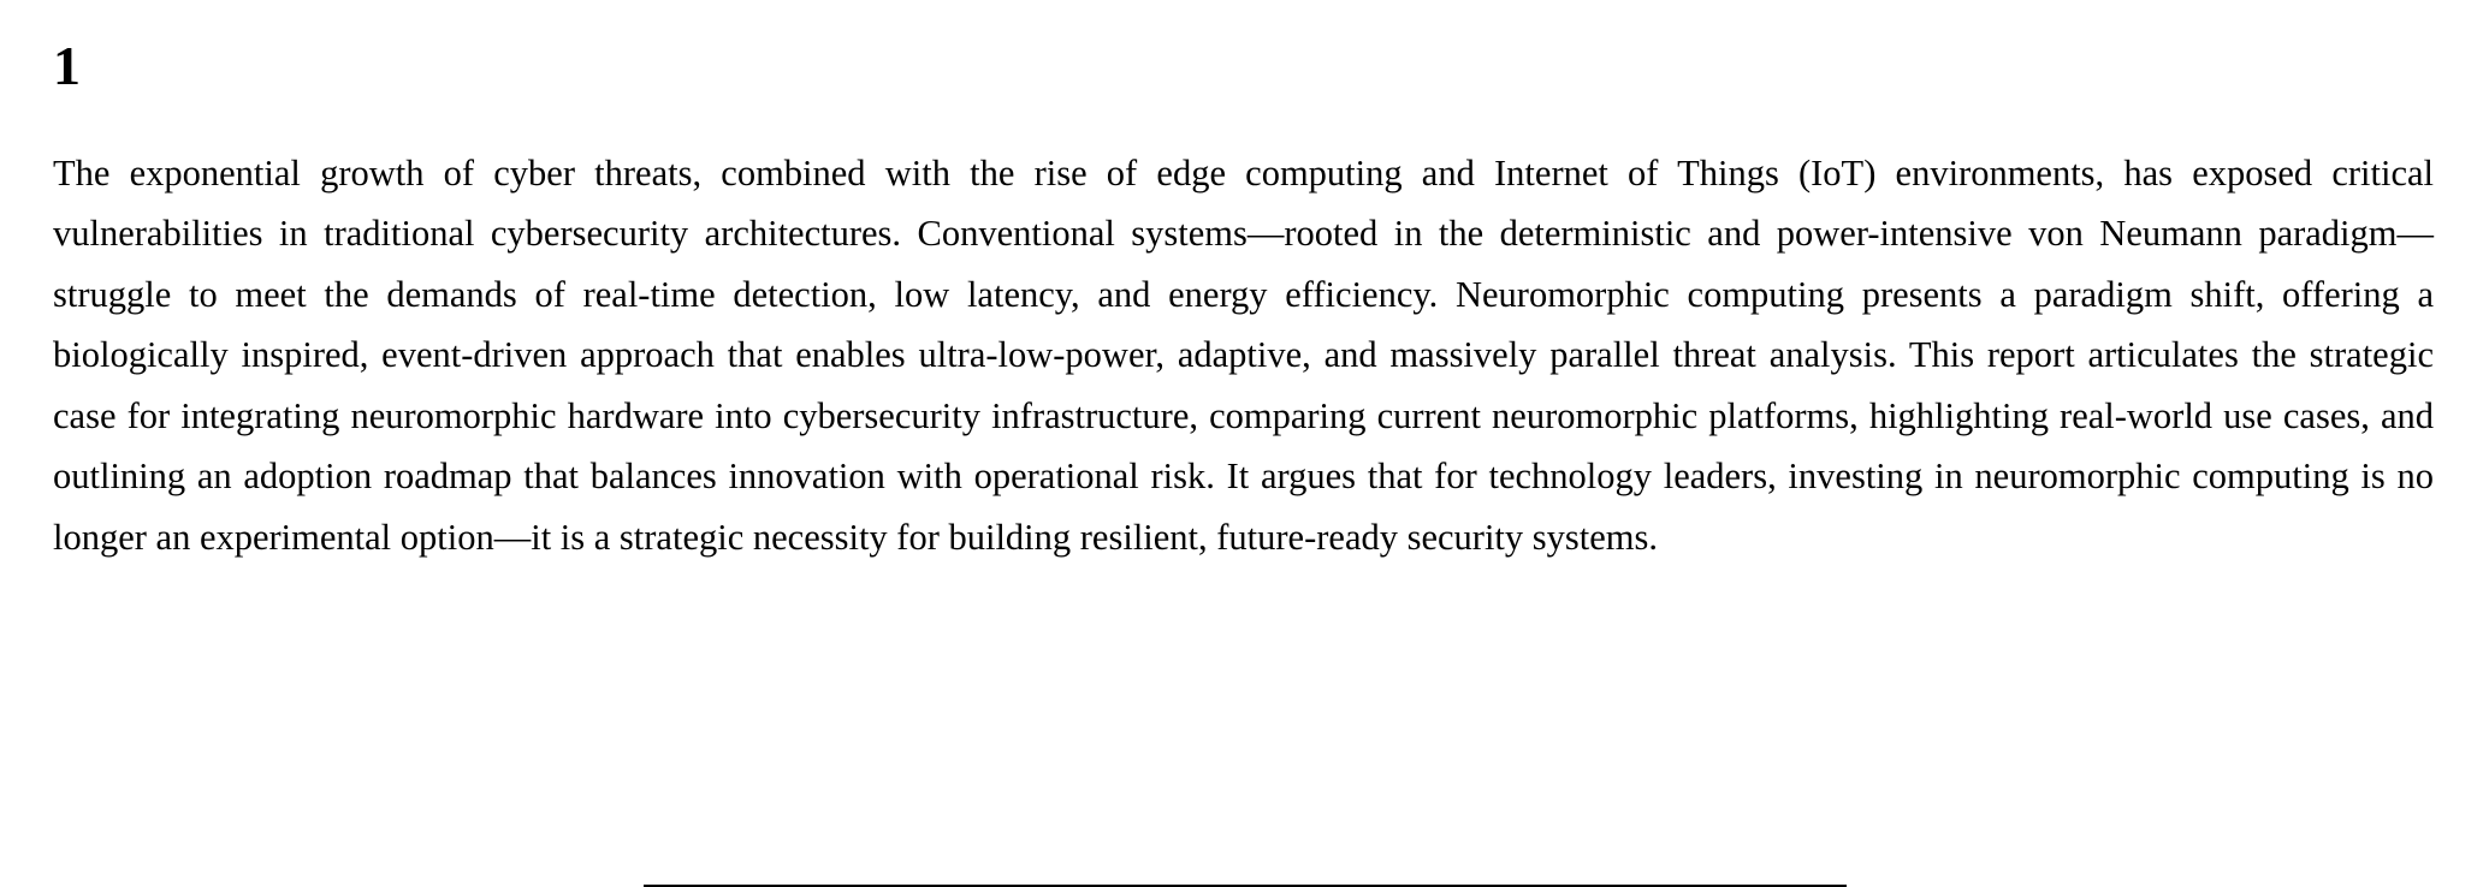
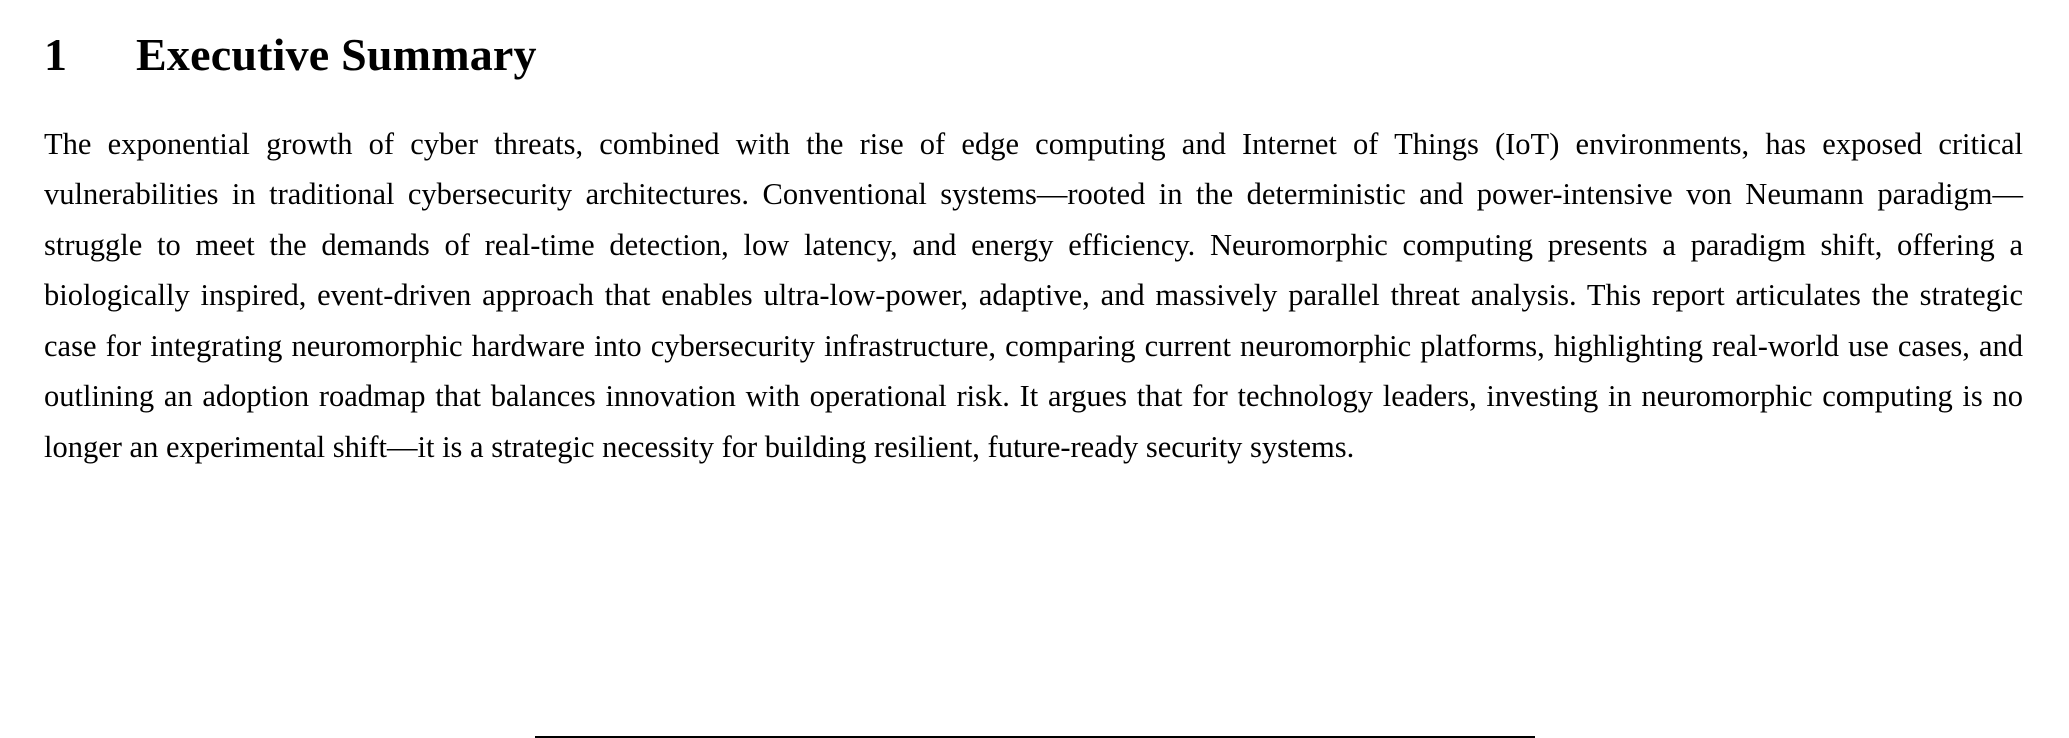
  1
+ Executive Summary
- The exponential growth of cyber threats, combined with the rise of edge computing and Internet of Things (IoT) environments, has exposed critical vulnerabilities in traditional cybersecurity architectures. Conventional systems—rooted in the deterministic and power-intensive von Neumann paradigm—struggle to meet the demands of real-time detection, low latency, and energy efficiency. Neuromorphic computing presents a paradigm shift, offering a biologically inspired, event-driven approach that enables ultra-low-power, adaptive, and massively parallel threat analysis. This report articulates the strategic case for integrating neuromorphic hardware into cybersecurity infrastructure, comparing current neuromorphic platforms, highlighting real-world use cases, and outlining an adoption roadmap that balances innovation with operational risk. It argues that for technology leaders, investing in neuromorphic computing is no longer an experimental option—it is a strategic necessity for building resilient, future-ready security systems.
+ The exponential growth of cyber threats, combined with the rise of edge computing and Internet of Things (IoT) environments, has exposed critical vulnerabilities in traditional cybersecurity architectures. Conventional systems—rooted in the deterministic and power-intensive von Neumann paradigm—struggle to meet the demands of real-time detection, low latency, and energy efficiency. Neuromorphic computing presents a paradigm shift, offering a biologically inspired, event-driven approach that enables ultra-low-power, adaptive, and massively parallel threat analysis. This report articulates the strategic case for integrating neuromorphic hardware into cybersecurity infrastructure, comparing current neuromorphic platforms, highlighting real-world use cases, and outlining an adoption roadmap that balances innovation with operational risk. It argues that for technology leaders, investing in neuromorphic computing is no longer an experimental shift—it is a strategic necessity for building resilient, future-ready security systems.
